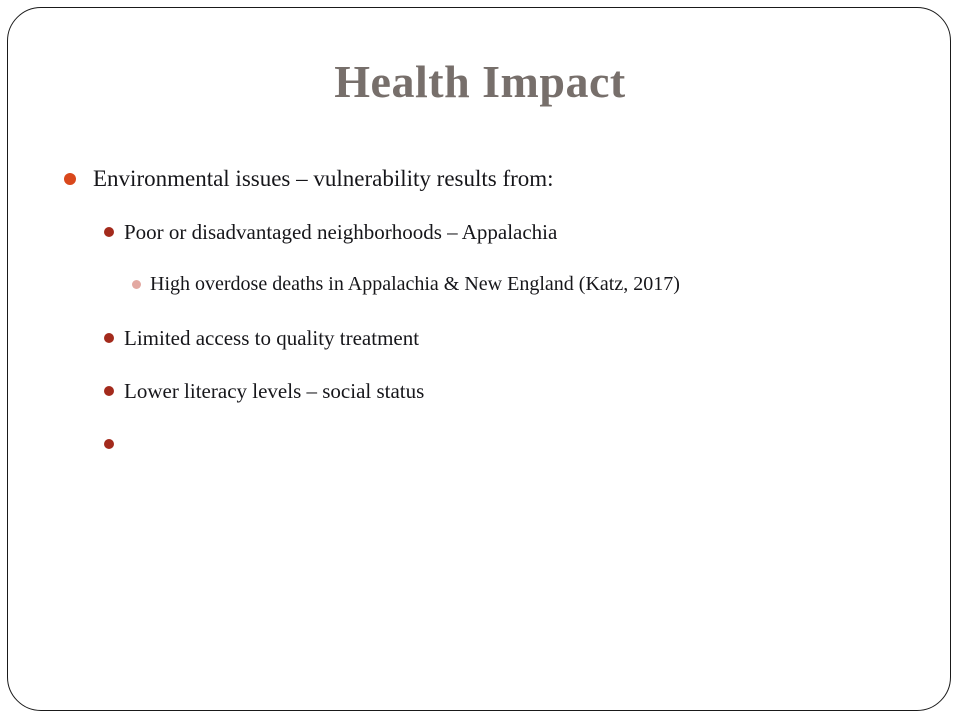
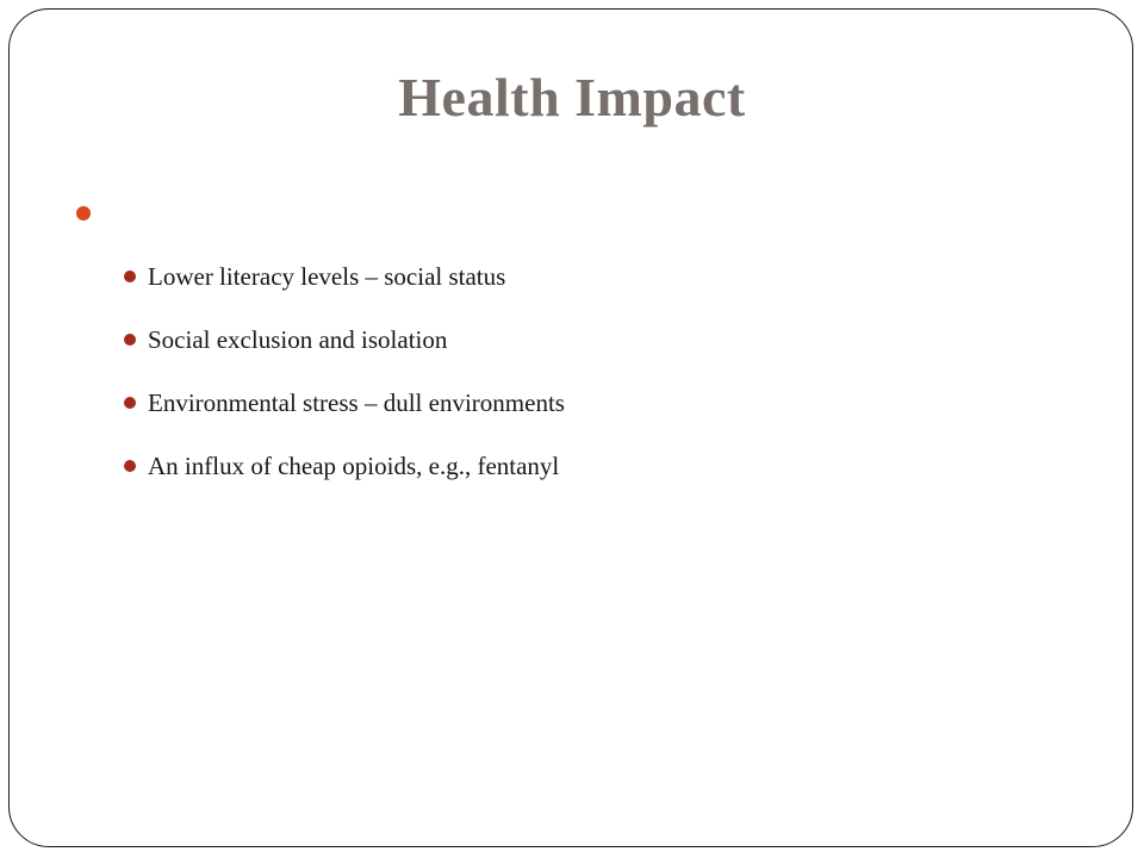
  Health Impact
- Environmental issues – vulnerability results from:
- Poor or disadvantaged neighborhoods – Appalachia
- High overdose deaths in Appalachia & New England (Katz, 2017)
- Limited access to quality treatment
  Lower literacy levels – social status
+ Social exclusion and isolation
+ Environmental stress – dull environments
+ An influx of cheap opioids, e.g., fentanyl
